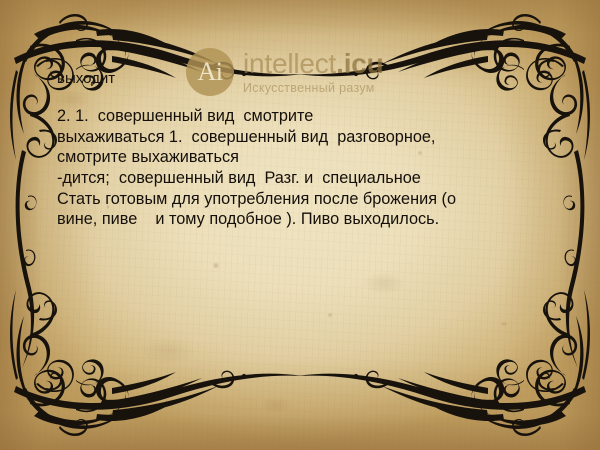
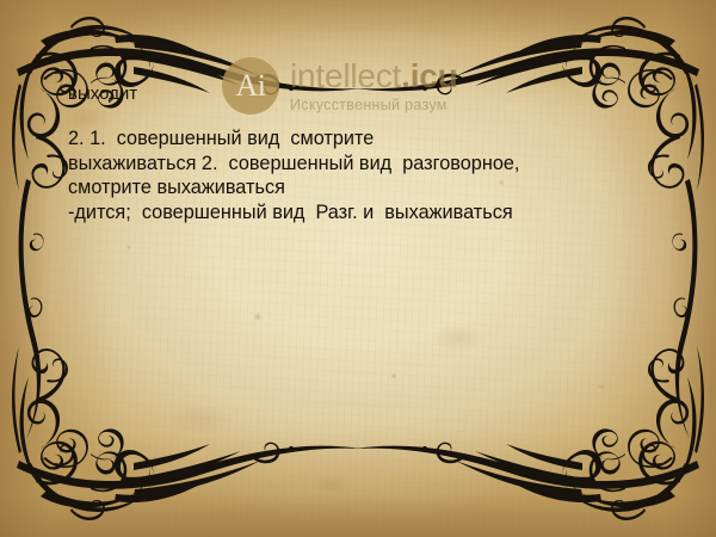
  Ai
  intellect.icu
  Искусственный разум
  выходит
  2. 1. совершенный вид смотрите
- выхаживаться 1. совершенный вид разговорное,
+ выхаживаться 2. совершенный вид разговорное,
  смотрите выхаживаться
- -дится; совершенный вид Разг. и специальное
+ -дится; совершенный вид Разг. и выхаживаться
- Стать готовым для употребления после брожения (о
- вине, пиве и тому подобное ). Пиво выходилось.
